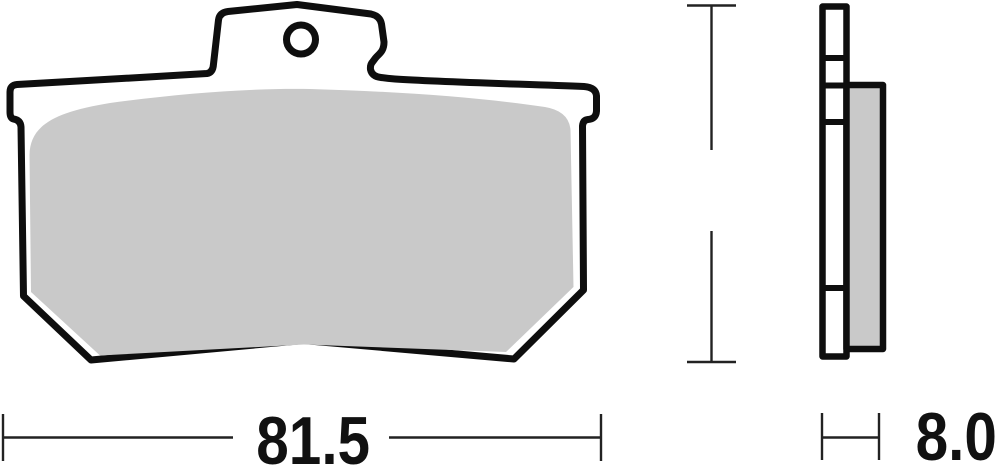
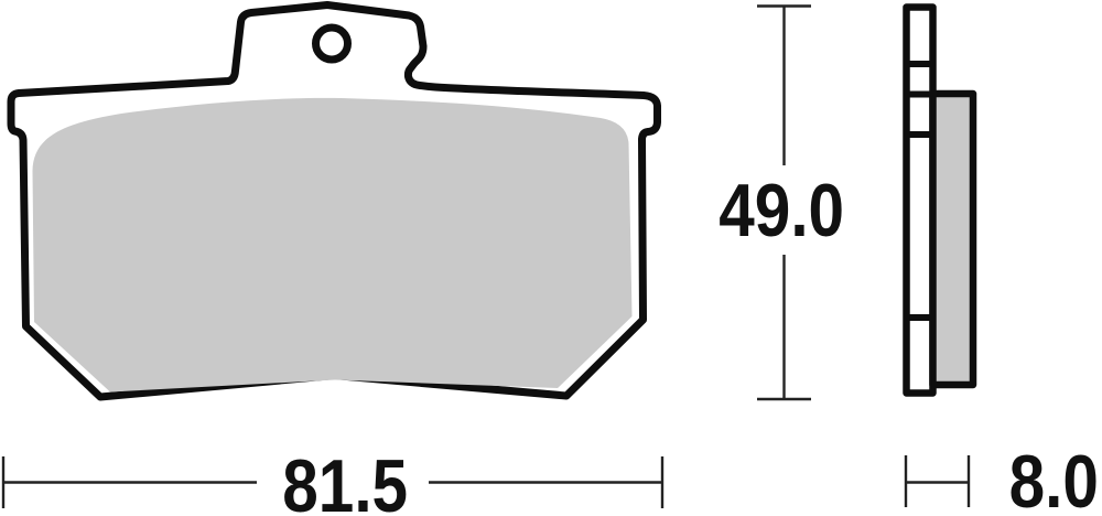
+ 49.0
  81.5
  8.0
